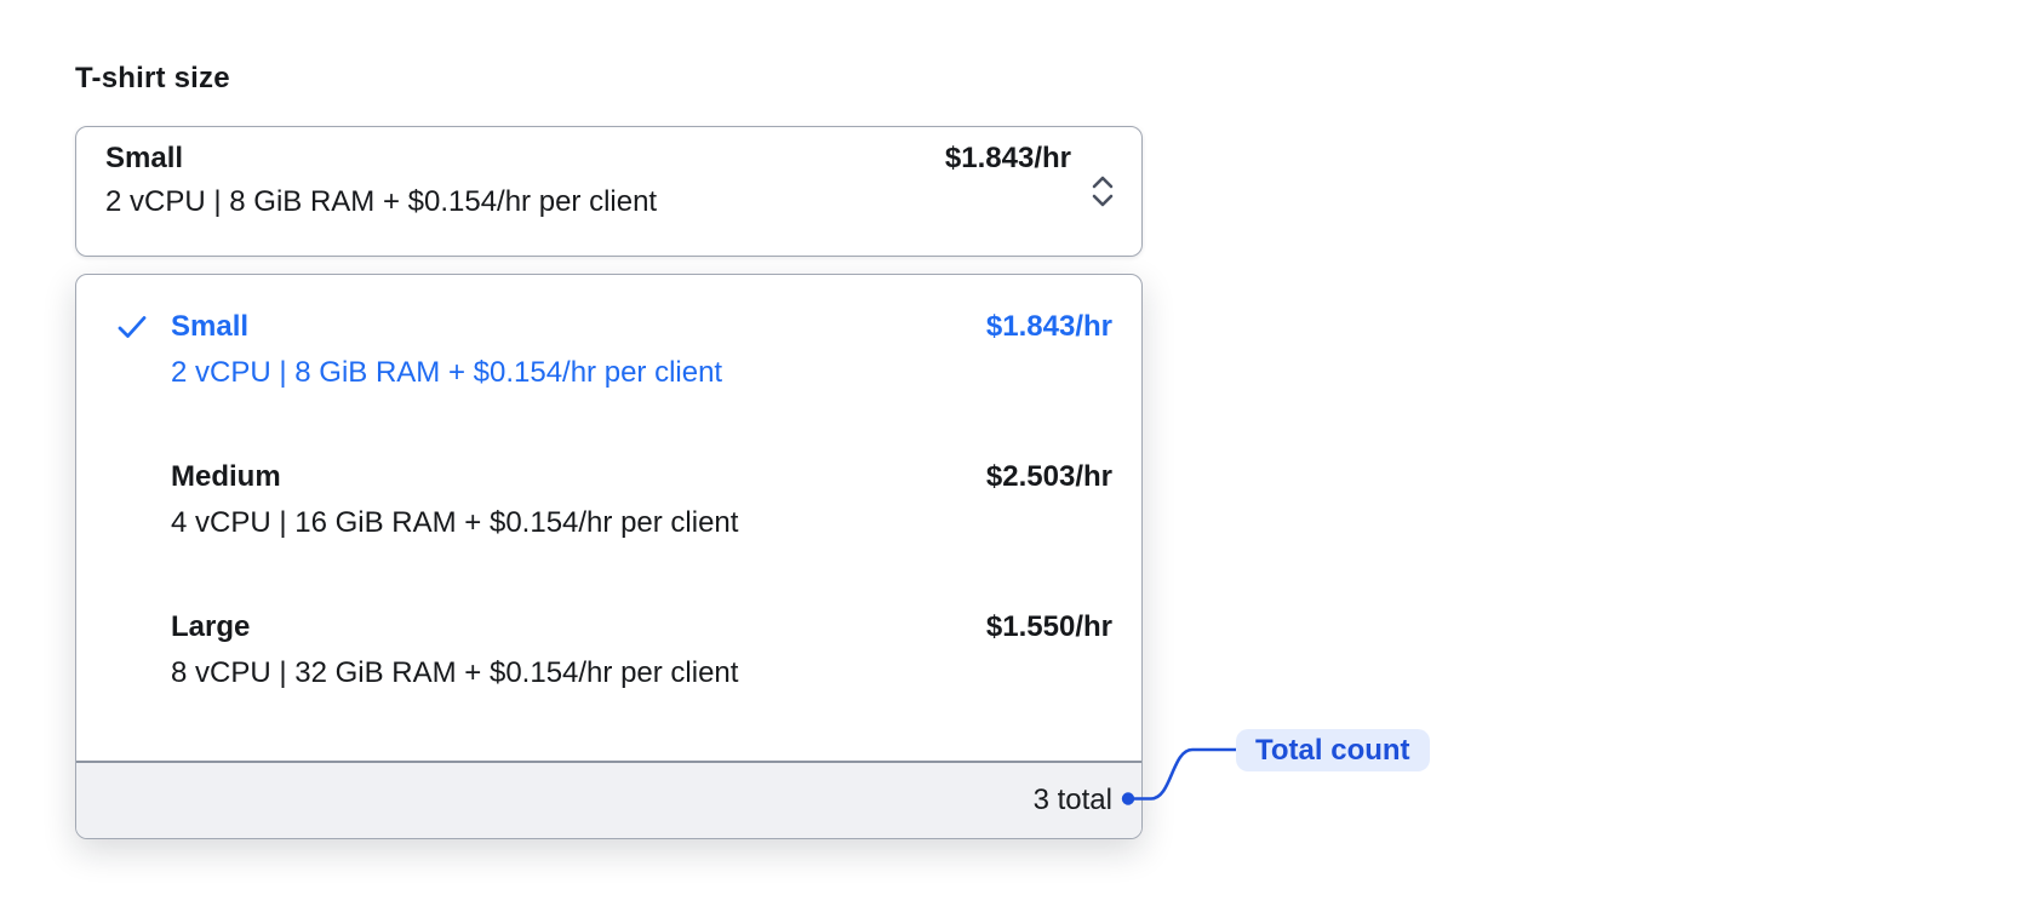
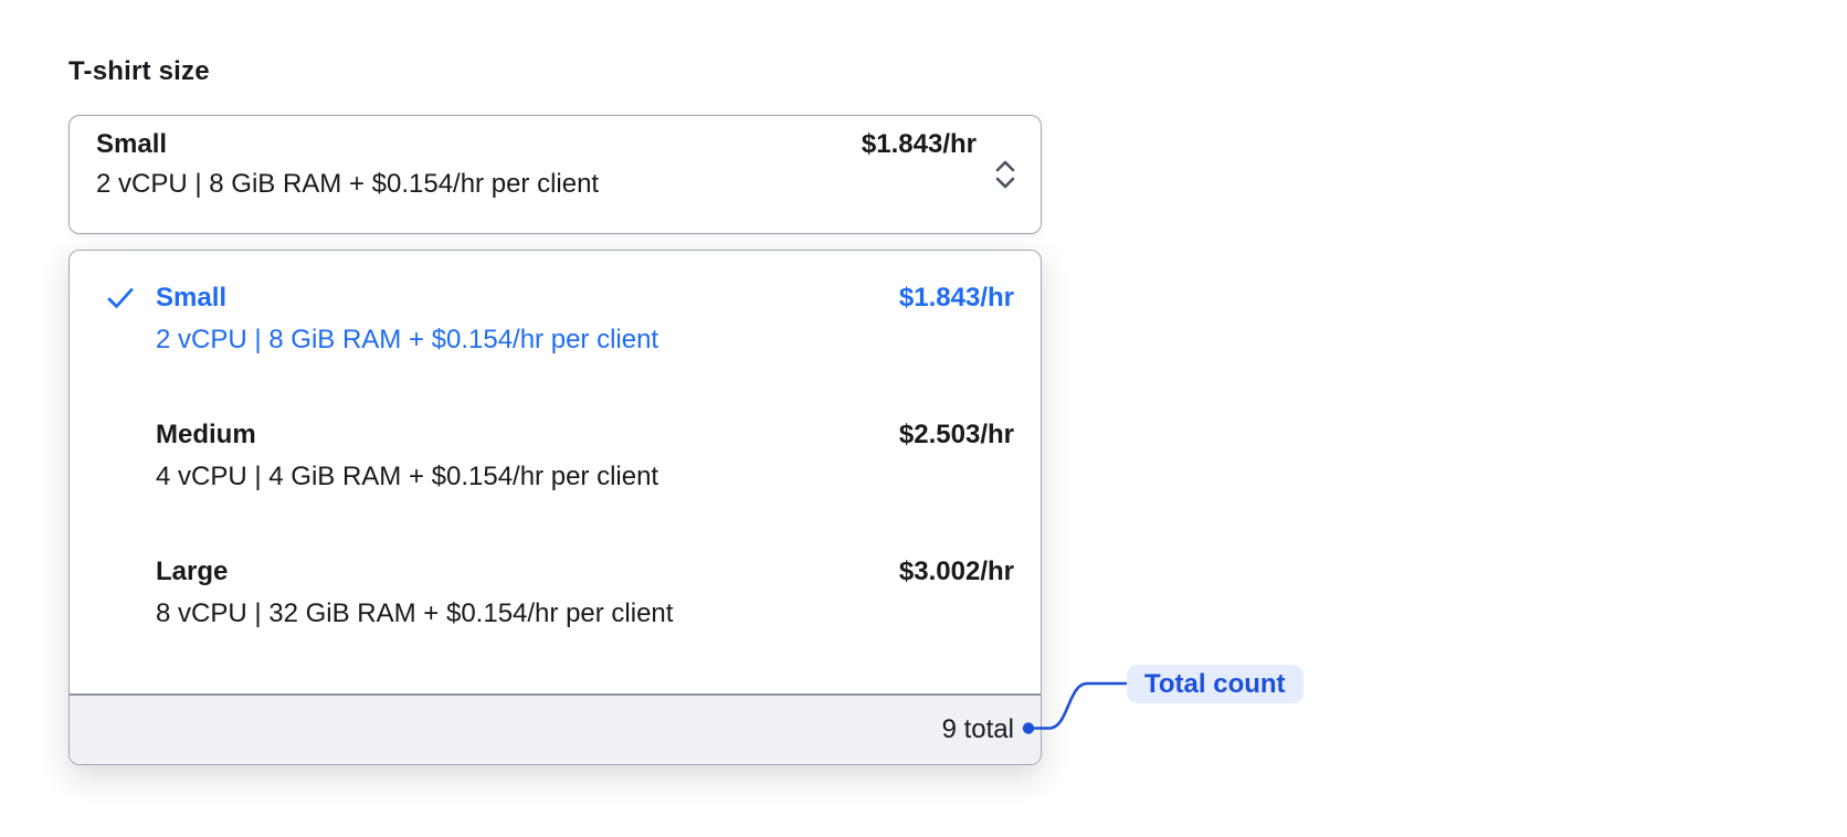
  T-shirt size
  Small
  2 vCPU | 8 GiB RAM + $0.154/hr per client
  $1.843/hr
  Small
  2 vCPU | 8 GiB RAM + $0.154/hr per client
  $1.843/hr
  Medium
- 4 vCPU | 16 GiB RAM + $0.154/hr per client
+ 4 vCPU | 4 GiB RAM + $0.154/hr per client
  $2.503/hr
  Large
  8 vCPU | 32 GiB RAM + $0.154/hr per client
- $1.550/hr
+ $3.002/hr
- 3 total
+ 9 total
  Total count
